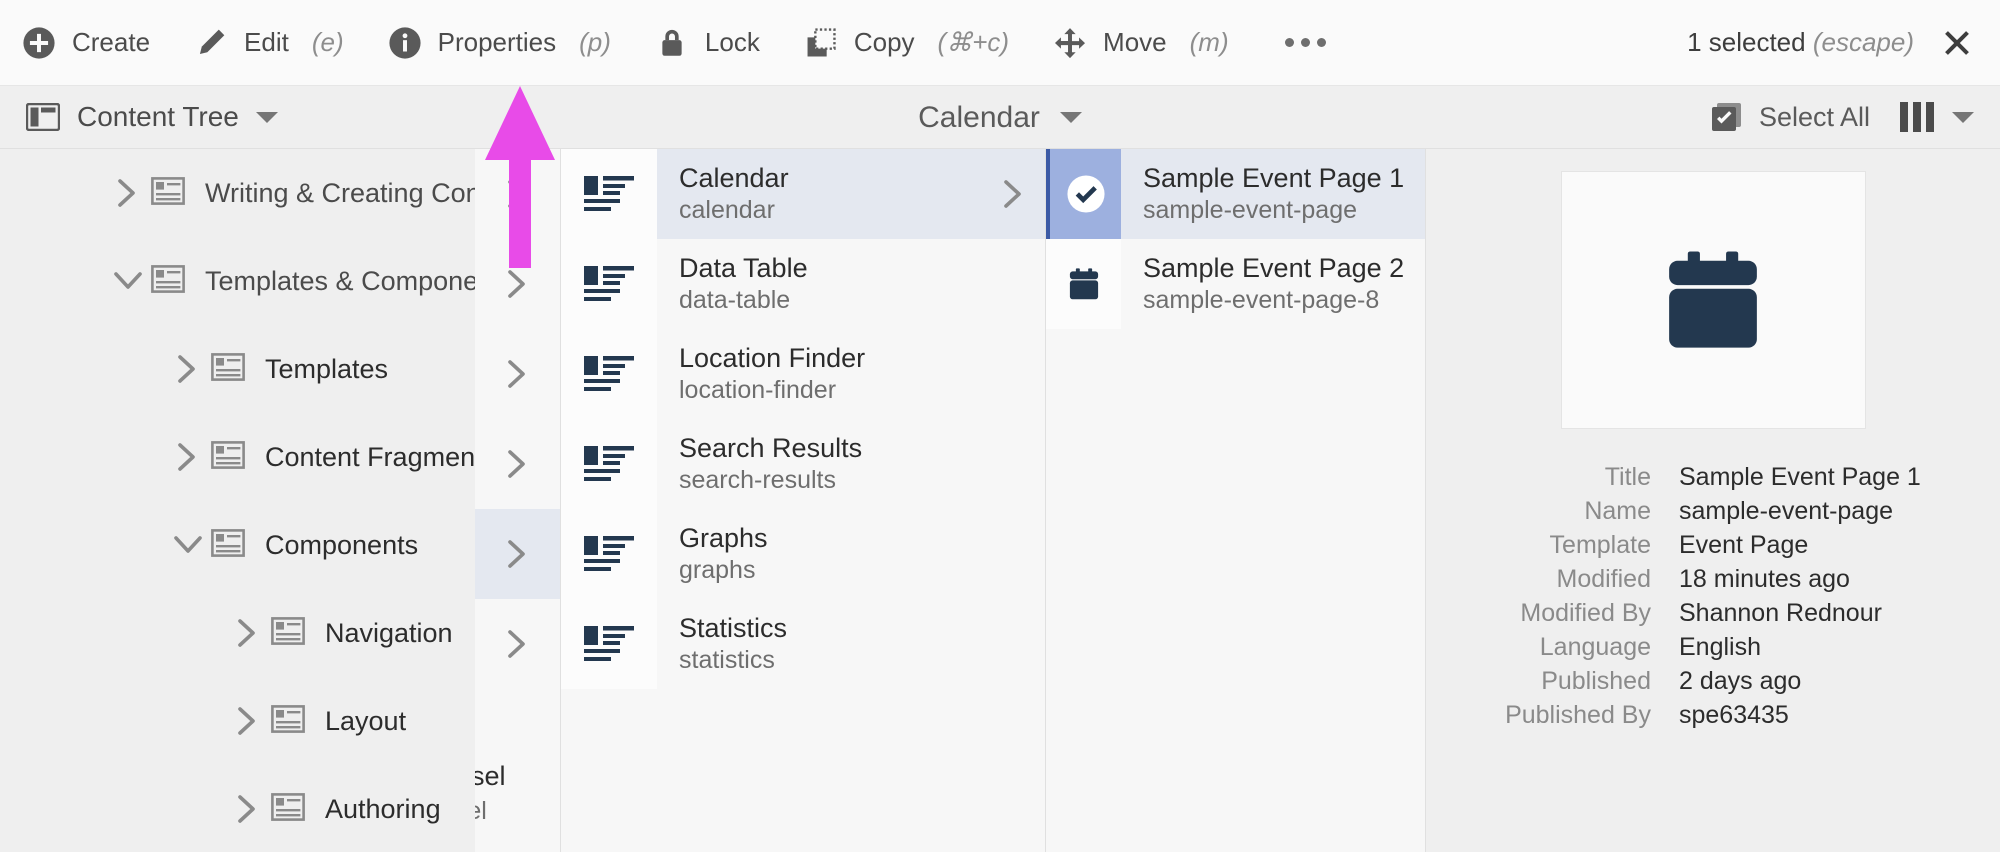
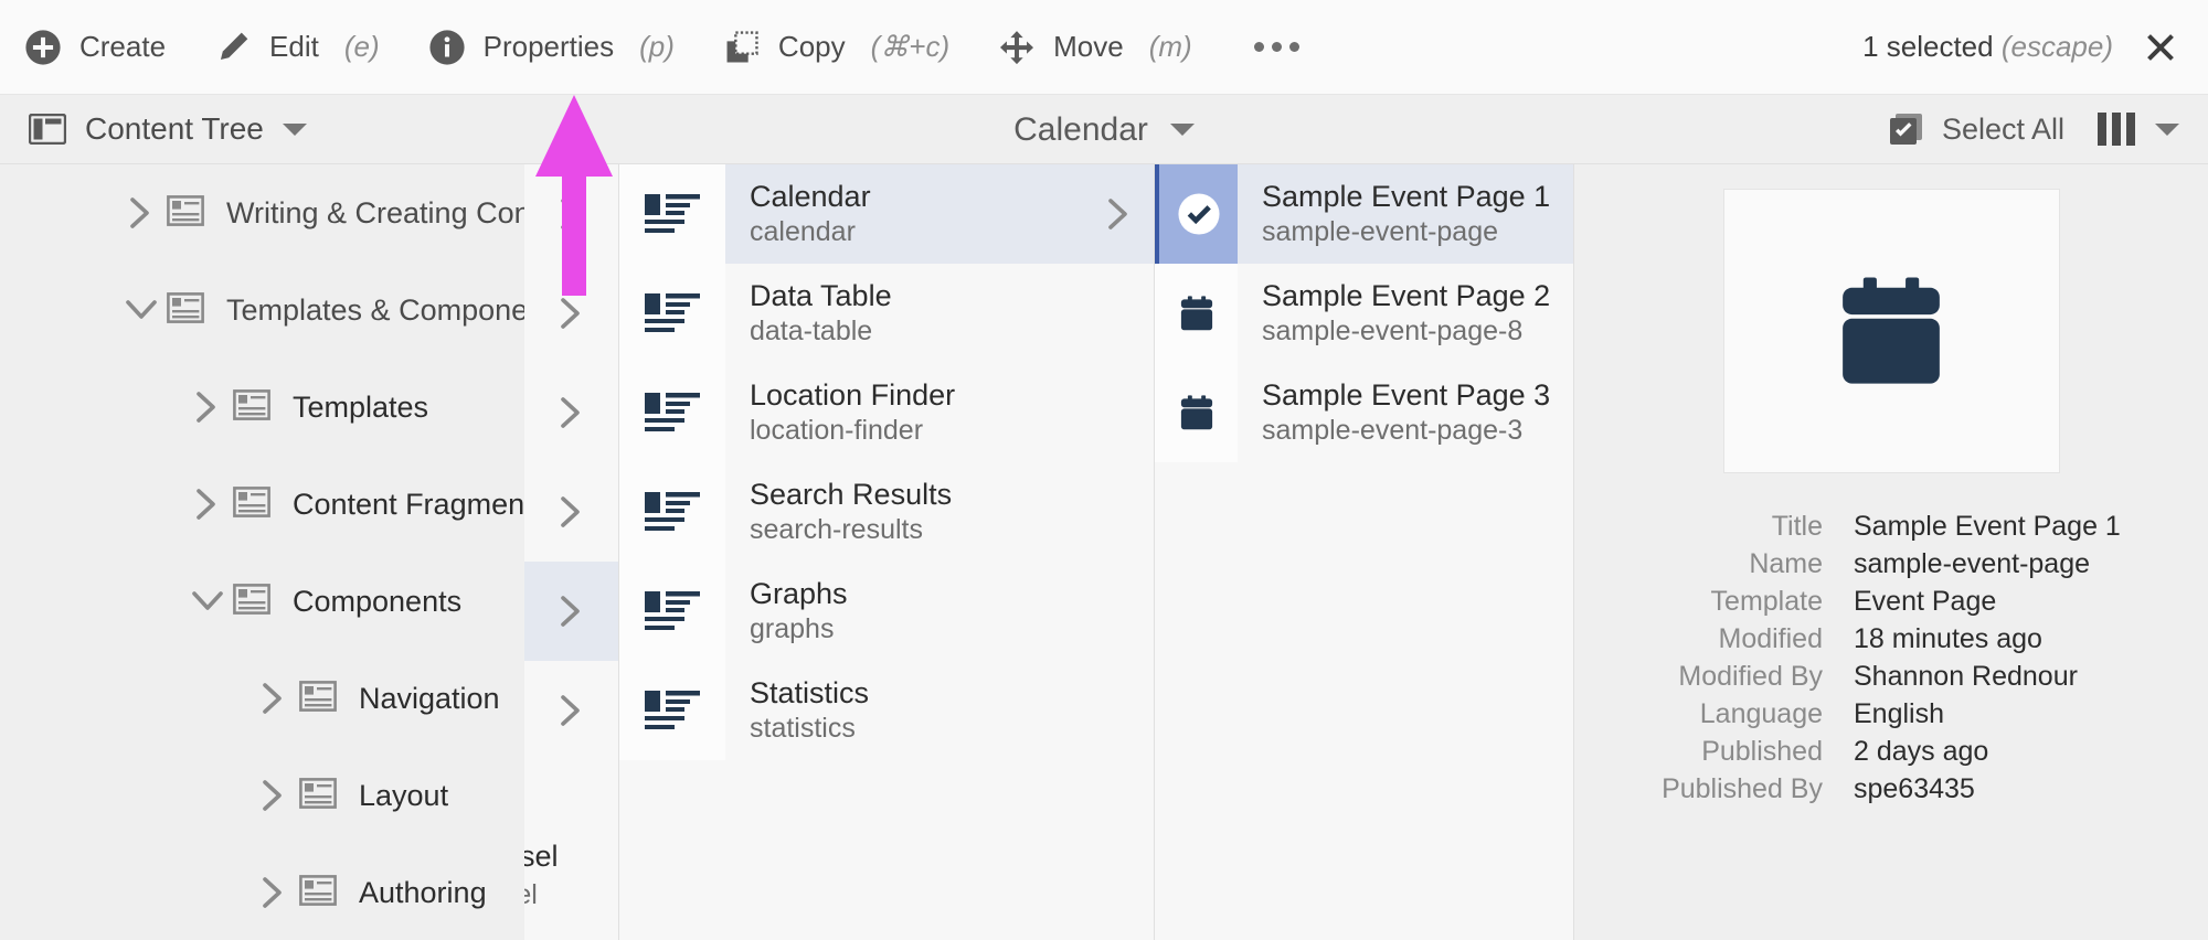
  Create
  Edit
  (e)
  Properties
  (p)
- Lock
  Copy
  (⌘+c)
  Move
  (m)
  1 selected (escape)
  Content Tree
  Calendar
  Select All
  Writing & Creating Con
  Templates & Compone
  Templates
  Content Fragmen
  Components
  Navigation
  Layout
  Authoring
  Calendar
  calendar
  Data Table
  data-table
  Location Finder
  location-finder
  Search Results
  search-results
  Graphs
  graphs
  Statistics
  statistics
  Sample Event Page 1
  sample-event-page
  Sample Event Page 2
  sample-event-page-8
+ Sample Event Page 3
+ sample-event-page-3
  Title
  Sample Event Page 1
  Name
  sample-event-page
  Template
  Event Page
  Modified
  18 minutes ago
  Modified By
  Shannon Rednour
  Language
  English
  Published
  2 days ago
  Published By
  spe63435
